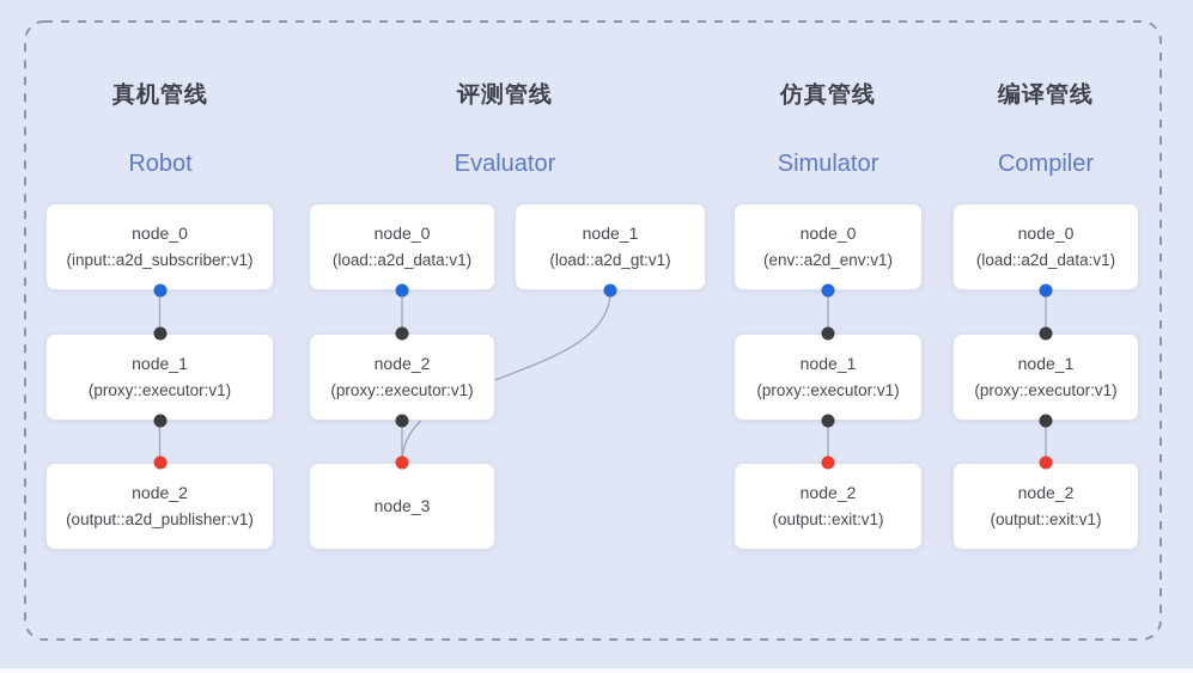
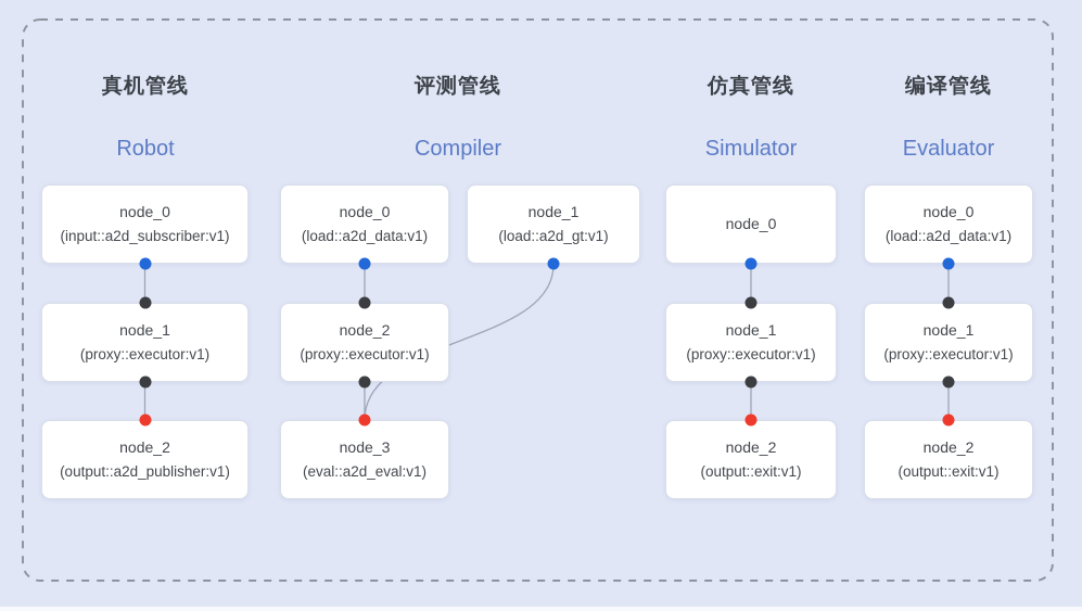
  真机管线
  Robot
  评测管线
- Evaluator
+ Compiler
  仿真管线
  Simulator
  编译管线
- Compiler
+ Evaluator
  node_0
  (input::a2d_subscriber:v1)
  node_1
  (proxy::executor:v1)
  node_2
  (output::a2d_publisher:v1)
  node_0
  (load::a2d_data:v1)
  node_1
  (load::a2d_gt:v1)
  node_2
  (proxy::executor:v1)
  node_3
+ (eval::a2d_eval:v1)
  node_0
- (env::a2d_env:v1)
  node_1
  (proxy::executor:v1)
  node_2
  (output::exit:v1)
  node_0
  (load::a2d_data:v1)
  node_1
  (proxy::executor:v1)
  node_2
  (output::exit:v1)
